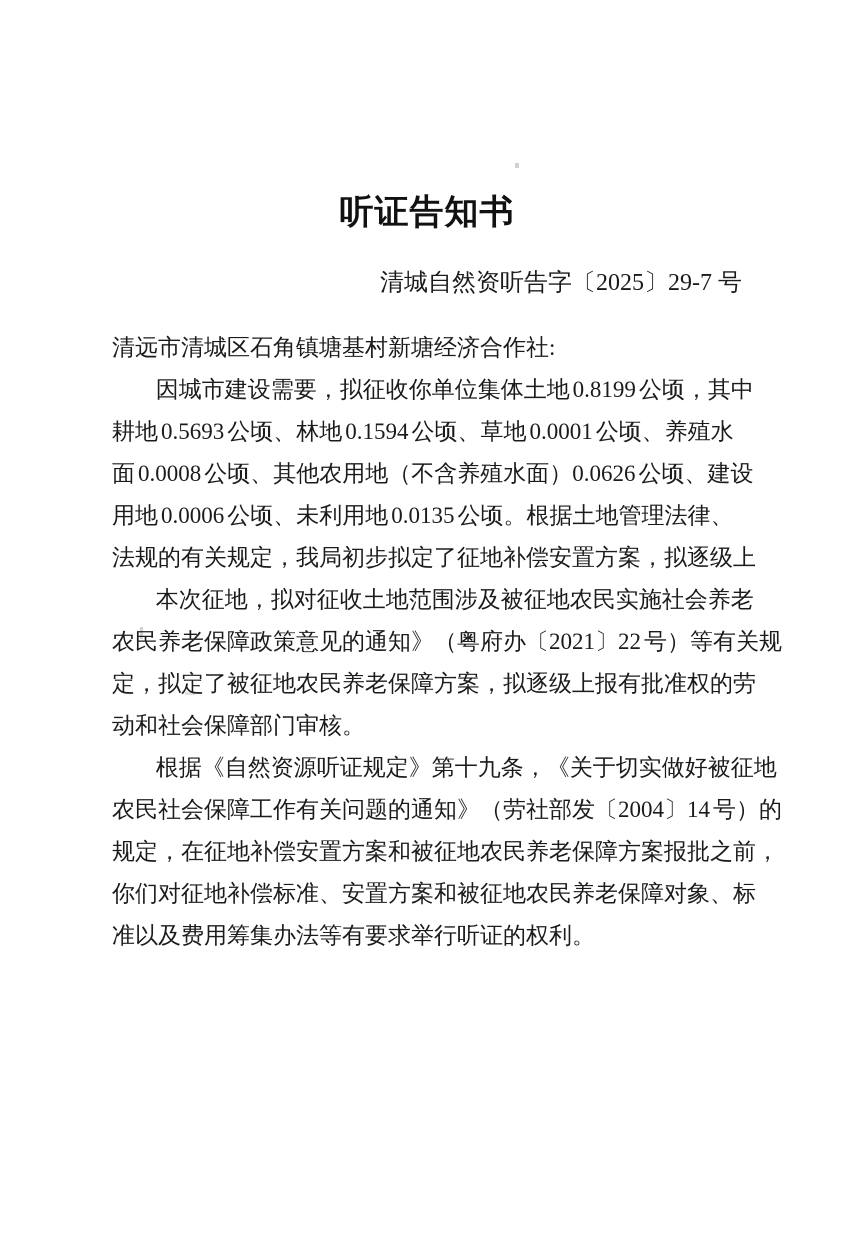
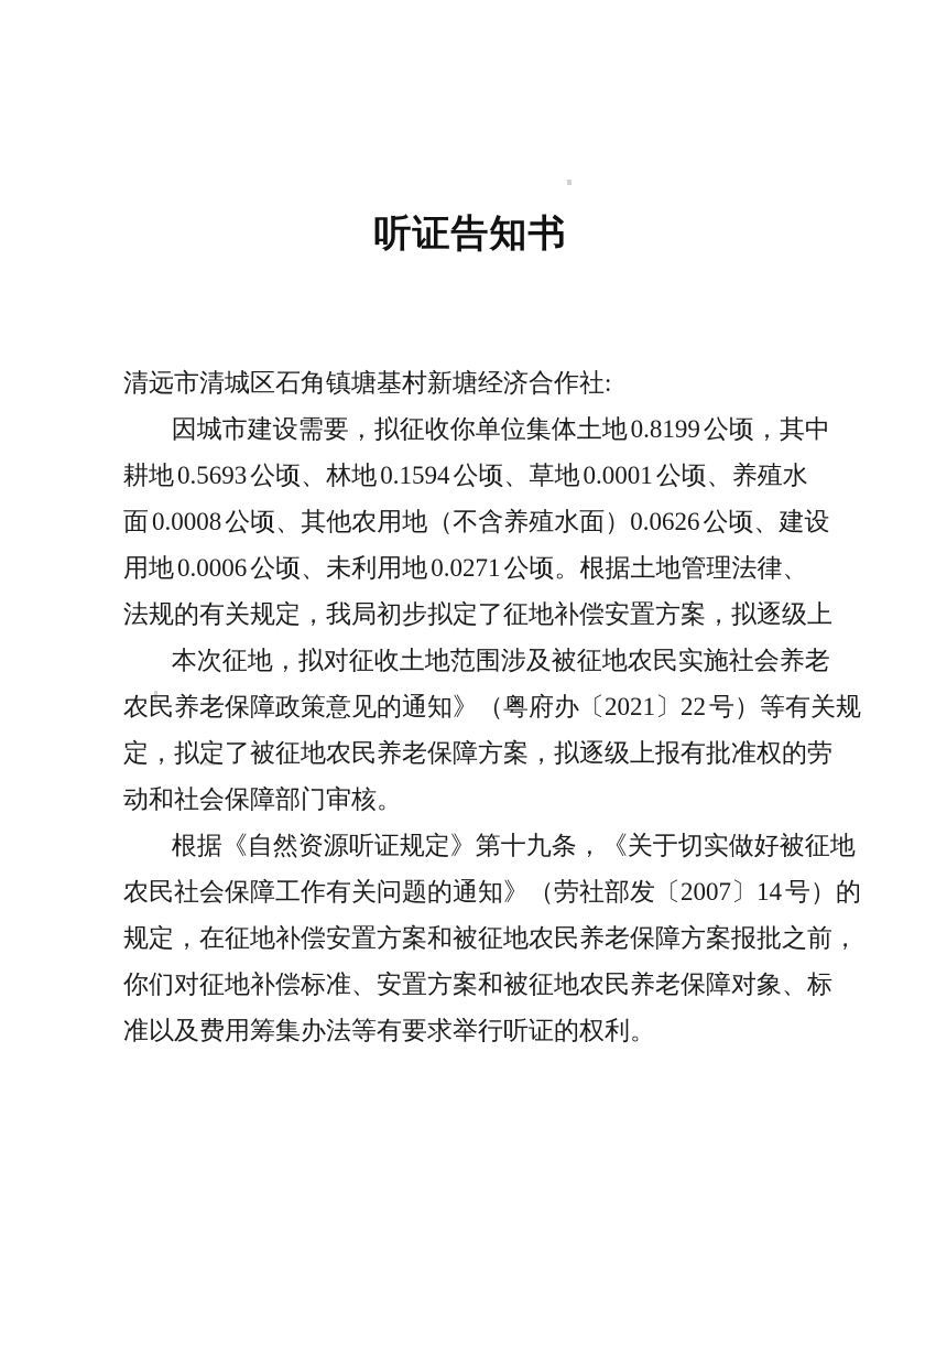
  听证告知书
- 清城自然资听告字〔2025〕29-7 号
  清远市清城区石角镇塘基村新塘经济合作社:
  因城市建设需要，拟征收你单位集体土地 0.8199 公顷，其中
  耕地 0.5693 公顷、林地 0.1594 公顷、草地 0.0001 公顷、养殖水
  面 0.0008 公顷、其他农用地（不含养殖水面）0.0626 公顷、建设
- 用地 0.0006 公顷、未利用地 0.0135 公顷。根据土地管理法律、
+ 用地 0.0006 公顷、未利用地 0.0271 公顷。根据土地管理法律、
  法规的有关规定，我局初步拟定了征地补偿安置方案，拟逐级上
  本次征地，拟对征收土地范围涉及被征地农民实施社会养老
  农民养老保障政策意见的通知》（粤府办〔2021〕22 号）等有关规
  定，拟定了被征地农民养老保障方案，拟逐级上报有批准权的劳
  动和社会保障部门审核。
  根据《自然资源听证规定》第十九条，《关于切实做好被征地
- 农民社会保障工作有关问题的通知》（劳社部发〔2004〕14 号）的
+ 农民社会保障工作有关问题的通知》（劳社部发〔2007〕14 号）的
  规定，在征地补偿安置方案和被征地农民养老保障方案报批之前，
  你们对征地补偿标准、安置方案和被征地农民养老保障对象、标
  准以及费用筹集办法等有要求举行听证的权利。
